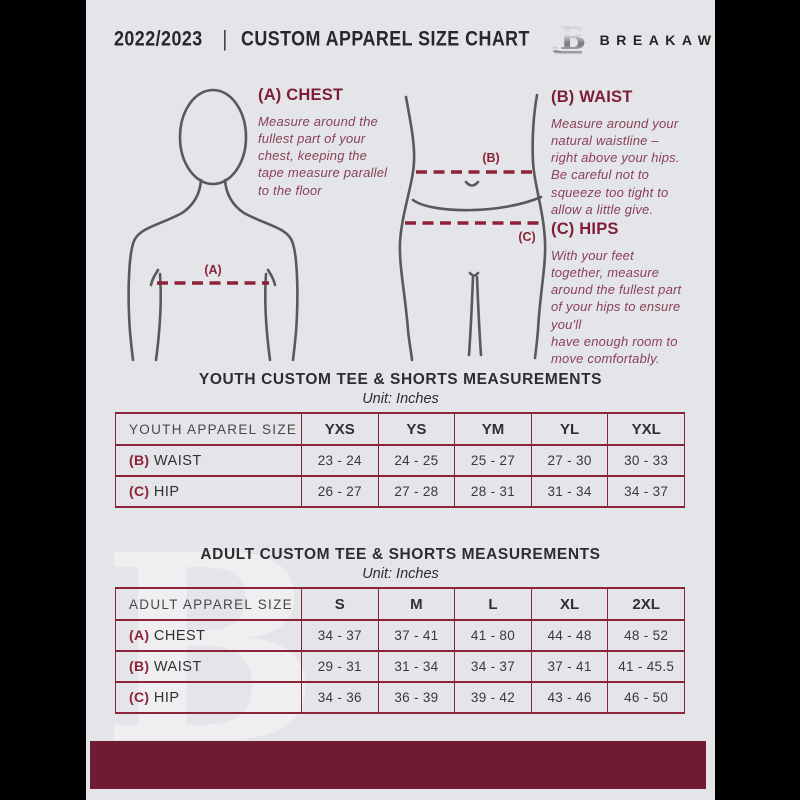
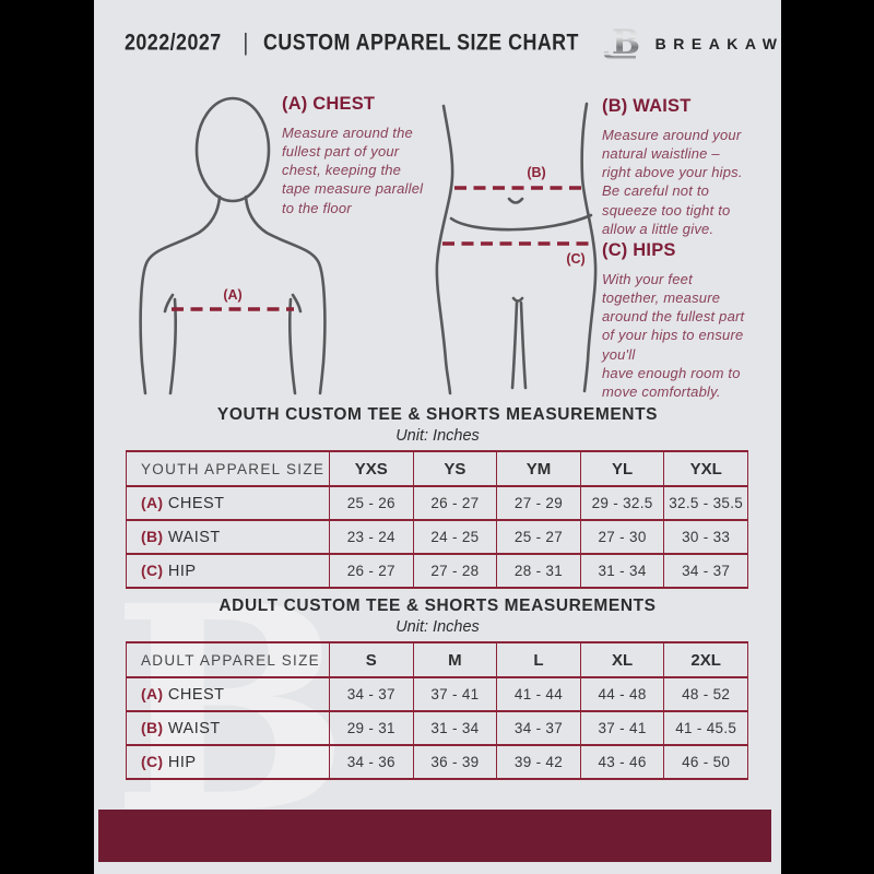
- 2022/2023
+ 2022/2027
  |
  CUSTOM APPAREL SIZE CHART
  B
  BREAKAW
  (A)
  (B)
  (C)
  (A) CHEST
  Measure around the
  fullest part of your
  chest, keeping the
  tape measure parallel
  to the floor
  (B) WAIST
  Measure around your
  natural waistline –
  right above your hips.
  Be careful not to
  squeeze too tight to
  allow a little give.
  (C) HIPS
  With your feet
  together, measure
  around the fullest part
  of your hips to ensure
  you'll
  have enough room to
  move comfortably.
  B
  YOUTH CUSTOM TEE & SHORTS MEASUREMENTS
  Unit: Inches
  YOUTH APPAREL SIZE	YXS	YS	YM	YL	YXL
+ (A) CHEST	25 - 26	26 - 27	27 - 29	29 - 32.5	32.5 - 35.5
  (B) WAIST	23 - 24	24 - 25	25 - 27	27 - 30	30 - 33
  (C) HIP	26 - 27	27 - 28	28 - 31	31 - 34	34 - 37
  ADULT CUSTOM TEE & SHORTS MEASUREMENTS
  Unit: Inches
  ADULT APPAREL SIZE	S	M	L	XL	2XL
- (A) CHEST	34 - 37	37 - 41	41 - 80	44 - 48	48 - 52
+ (A) CHEST	34 - 37	37 - 41	41 - 44	44 - 48	48 - 52
  (B) WAIST	29 - 31	31 - 34	34 - 37	37 - 41	41 - 45.5
  (C) HIP	34 - 36	36 - 39	39 - 42	43 - 46	46 - 50
